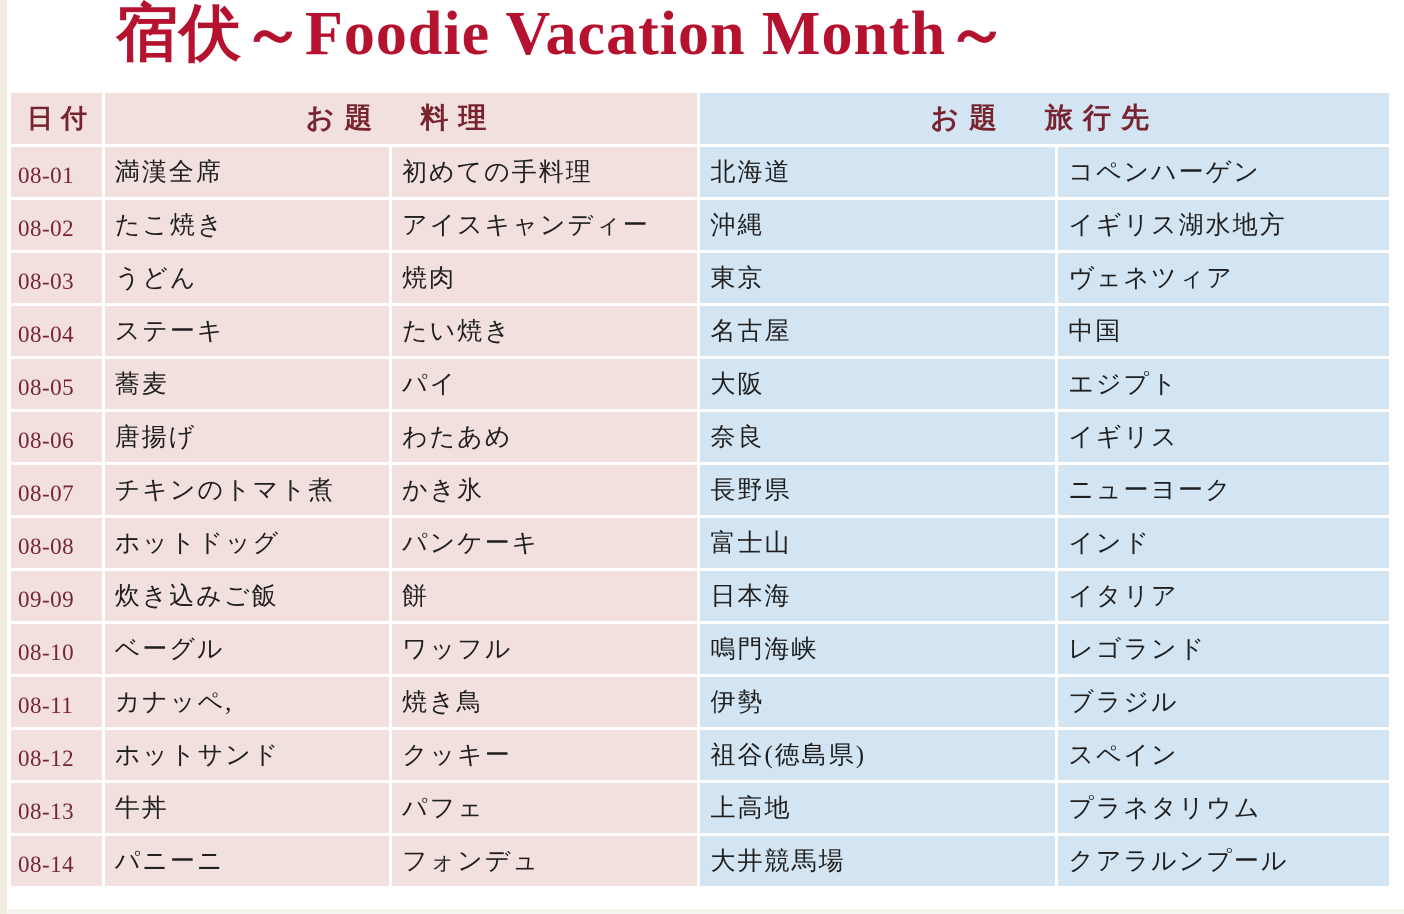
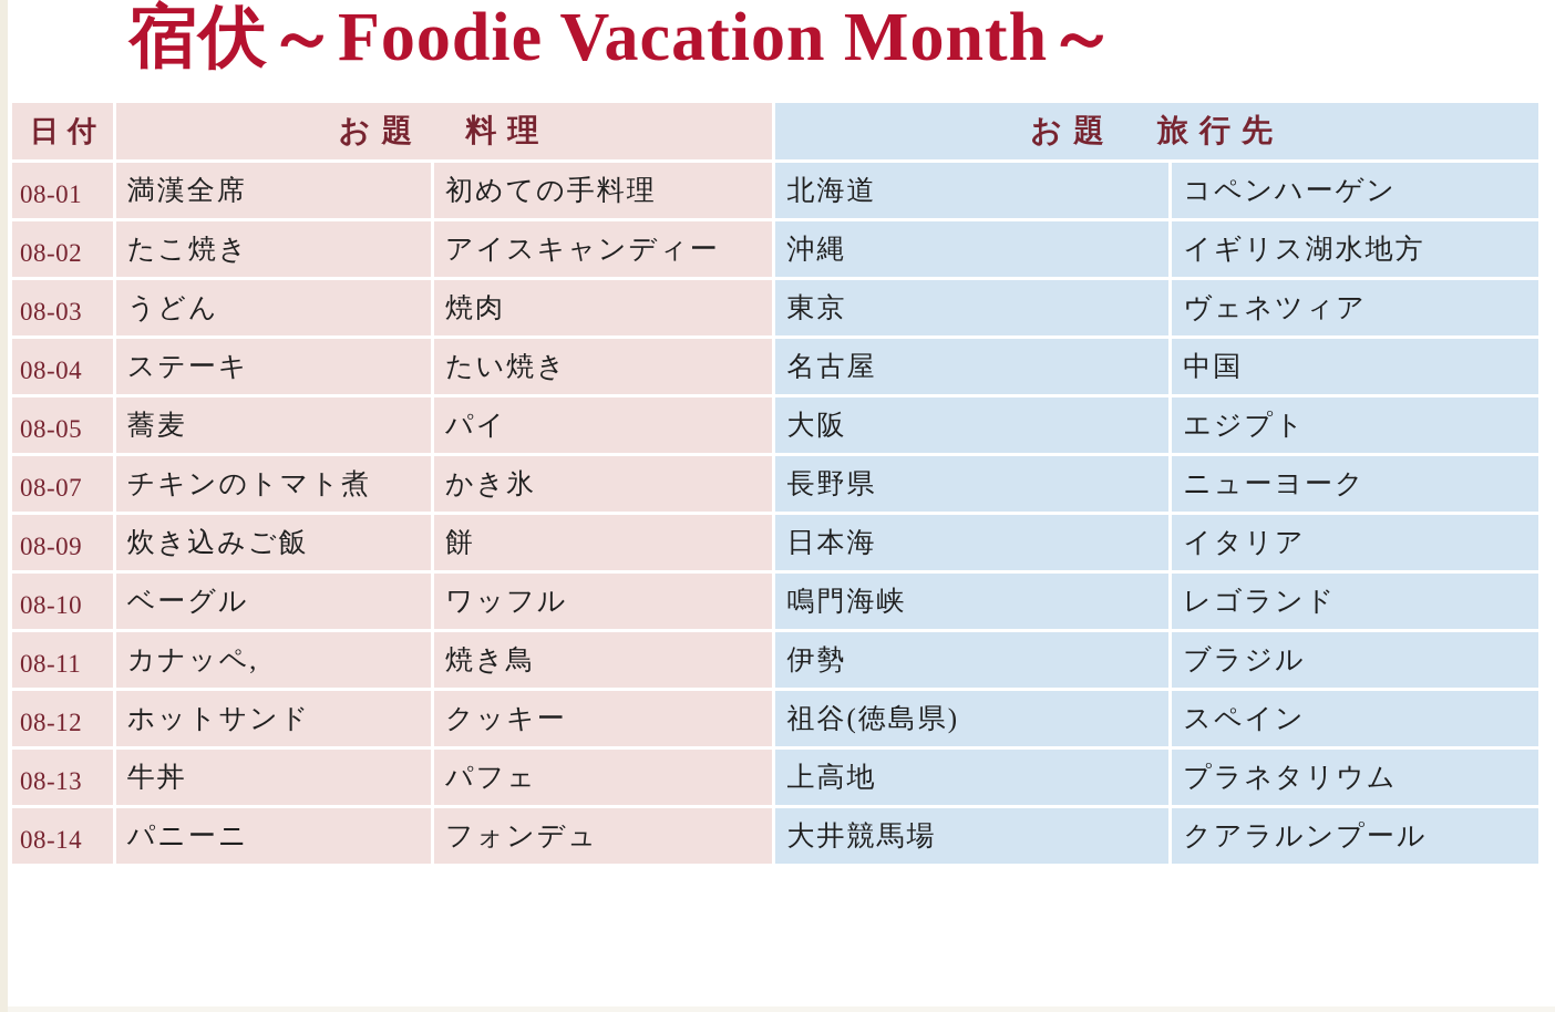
  宿伏～Foodie Vacation Month～
  日付	お題 料理	お題 旅行先
  08-01	満漢全席	初めての手料理	北海道	コペンハーゲン
  08-02	たこ焼き	アイスキャンディー	沖縄	イギリス湖水地方
  08-03	うどん	焼肉	東京	ヴェネツィア
  08-04	ステーキ	たい焼き	名古屋	中国
  08-05	蕎麦	パイ	大阪	エジプト
- 08-06	唐揚げ	わたあめ	奈良	イギリス
  08-07	チキンのトマト煮	かき氷	長野県	ニューヨーク
- 08-08	ホットドッグ	パンケーキ	富士山	インド
- 09-09	炊き込みご飯	餅	日本海	イタリア
+ 08-09	炊き込みご飯	餅	日本海	イタリア
  08-10	ベーグル	ワッフル	鳴門海峡	レゴランド
  08-11	カナッペ,	焼き鳥	伊勢	ブラジル
  08-12	ホットサンド	クッキー	祖谷(徳島県)	スペイン
  08-13	牛丼	パフェ	上高地	プラネタリウム
  08-14	パニーニ	フォンデュ	大井競馬場	クアラルンプール
